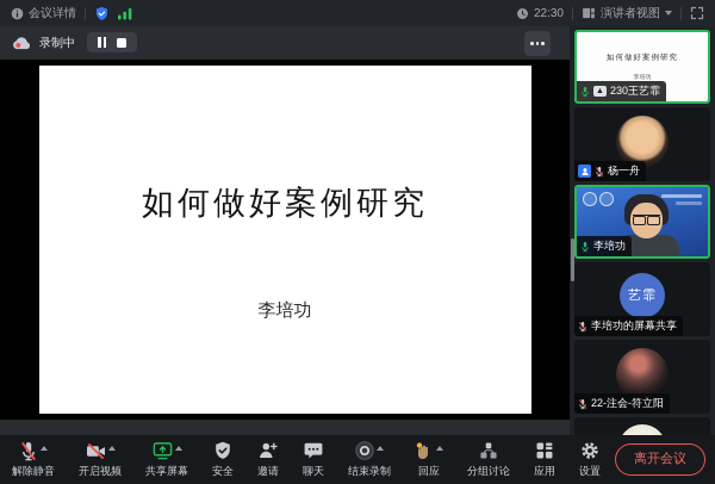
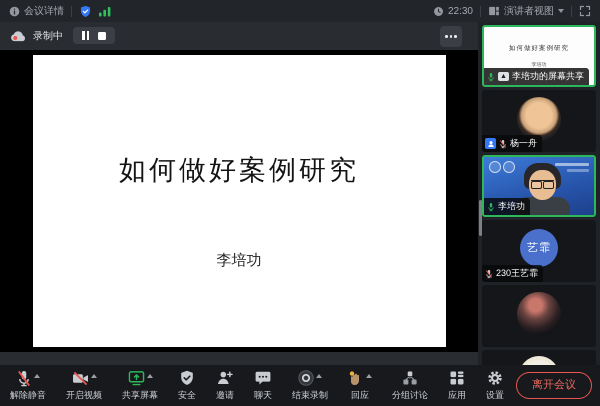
  会议详情
  22:30
  演讲者视图
  录制中
  如何做好案例研究
  李培功
  如何做好案例研究
- 230王艺霏
+ 李培功的屏幕共享
  杨一舟
  李培功
  艺霏
- 李培功的屏幕共享
+ 230王艺霏
- 22-注会-符立阳
  解除静音
  开启视频
  共享屏幕
  安全
  邀请
  聊天
  结束录制
  回应
  分组讨论
  应用
  设置
  离开会议
